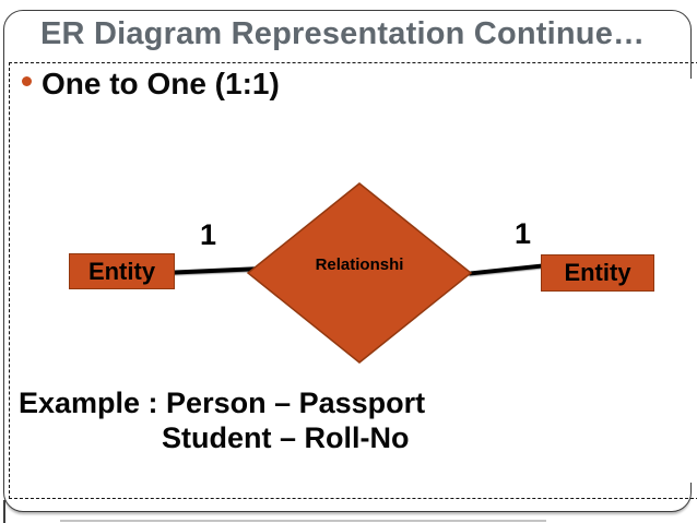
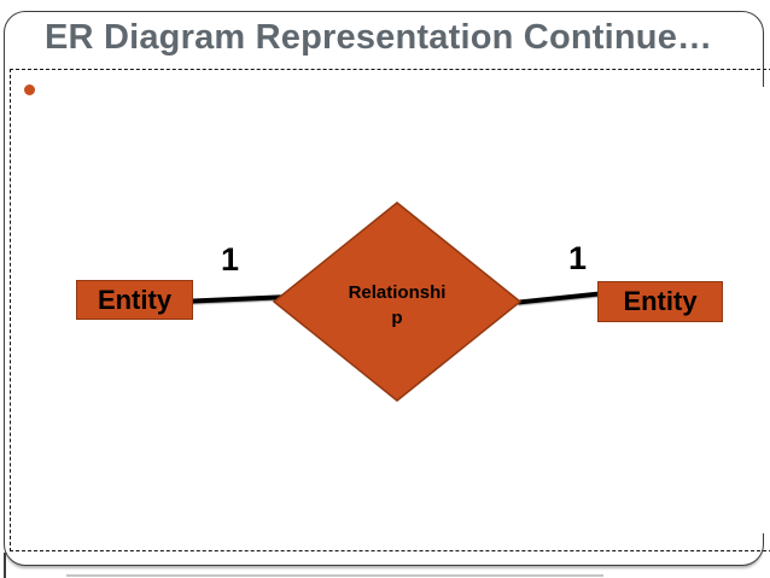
  ER Diagram Representation Continue…
- One to One (1:1)
  Relationshi
+ p
  Entity
  Entity
  1
  1
- Example : Person – Passport
- Student – Roll-No
